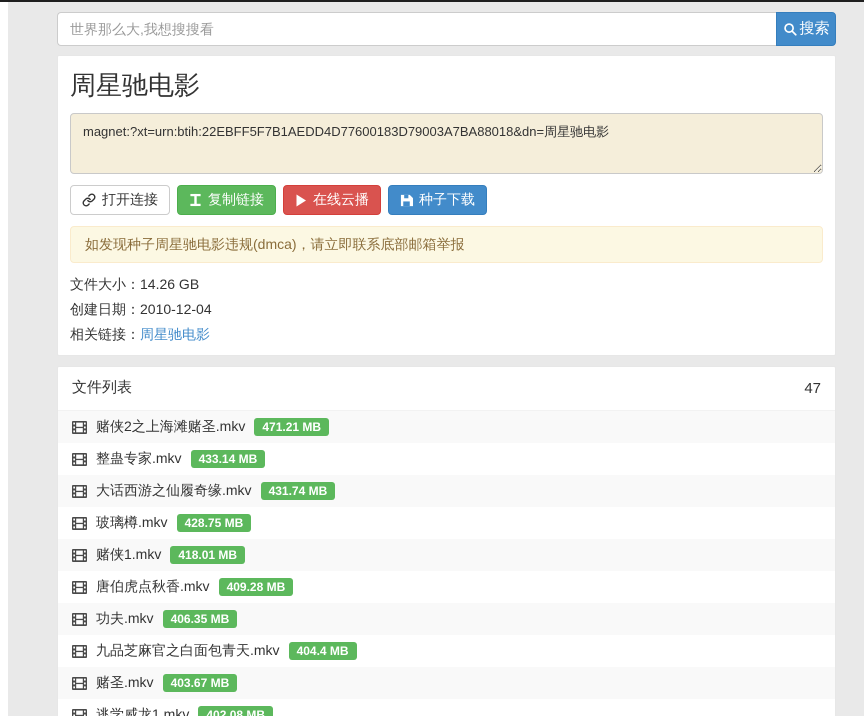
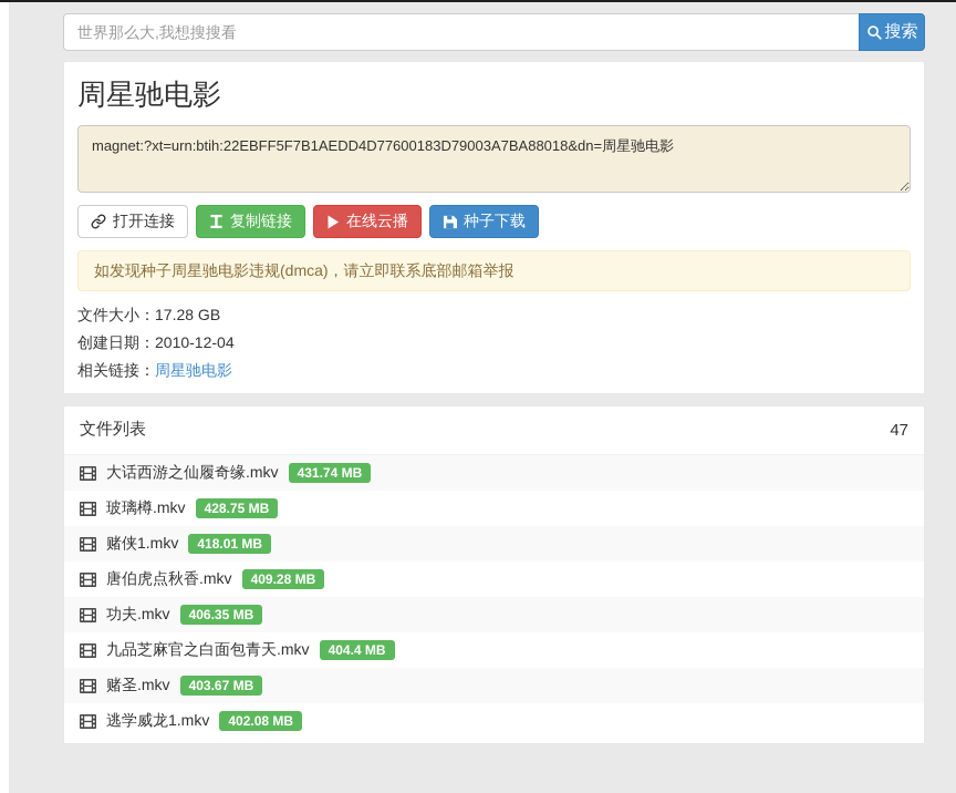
  世界那么大,我想搜搜看
  搜索
  周星驰电影
  magnet:?xt=urn:btih:22EBFF5F7B1AEDD4D77600183D79003A7BA88018&dn=周星驰电影
  打开连接
  复制链接
  在线云播
  种子下载
  如发现种子周星驰电影违规(dmca)，请立即联系底部邮箱举报
- 文件大小：14.26 GB
+ 文件大小：17.28 GB
  创建日期：2010-12-04
  相关链接：周星驰电影
  文件列表
  47
- 赌侠2之上海滩赌圣.mkv
- 471.21 MB
- 整蛊专家.mkv
- 433.14 MB
  大话西游之仙履奇缘.mkv
  431.74 MB
  玻璃樽.mkv
  428.75 MB
  赌侠1.mkv
  418.01 MB
  唐伯虎点秋香.mkv
  409.28 MB
  功夫.mkv
  406.35 MB
  九品芝麻官之白面包青天.mkv
  404.4 MB
  赌圣.mkv
  403.67 MB
  逃学威龙1.mkv
  402.08 MB
